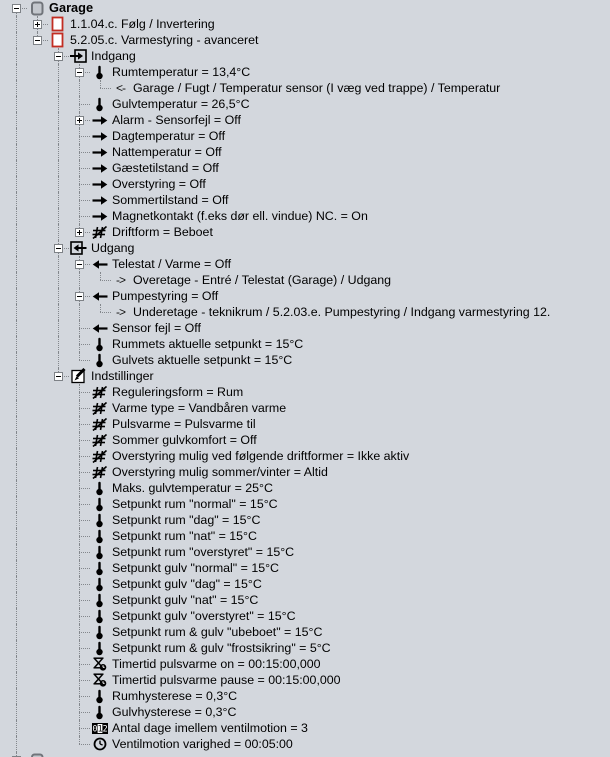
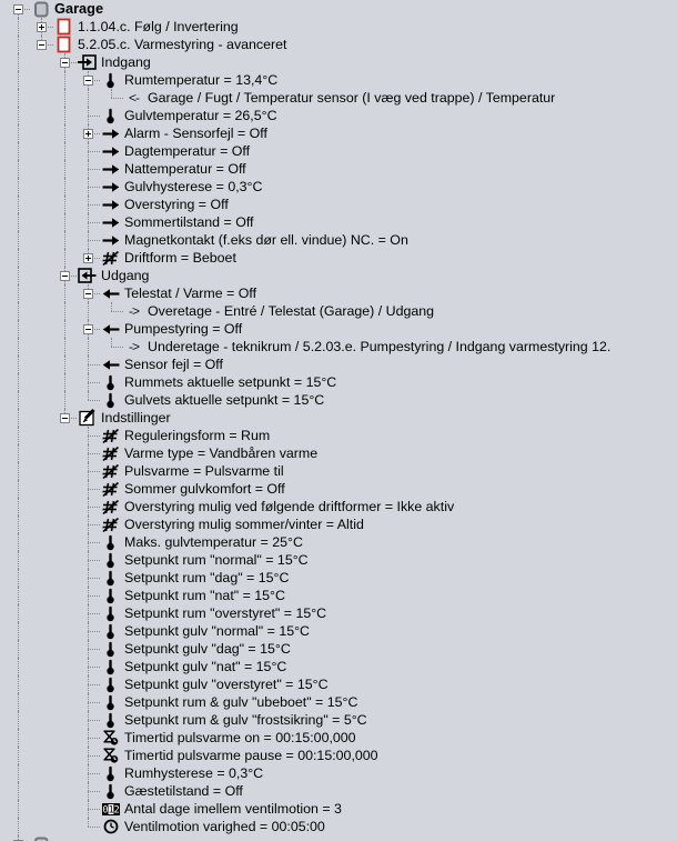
  Garage
  1.1.04.c. Følg / Invertering
  5.2.05.c. Varmestyring - avanceret
  Indgang
  Rumtemperatur = 13,4°C
  <-
  Garage / Fugt / Temperatur sensor (I væg ved trappe) / Temperatur
  Gulvtemperatur = 26,5°C
  Alarm - Sensorfejl = Off
  Dagtemperatur = Off
  Nattemperatur = Off
- Gæstetilstand = Off
+ Gulvhysterese = 0,3°C
  Overstyring = Off
  Sommertilstand = Off
  Magnetkontakt (f.eks dør ell. vindue) NC. = On
  Driftform = Beboet
  Udgang
  Telestat / Varme = Off
  ->
  Overetage - Entré / Telestat (Garage) / Udgang
  Pumpestyring = Off
  ->
  Underetage - teknikrum / 5.2.03.e. Pumpestyring / Indgang varmestyring 12.
  Sensor fejl = Off
  Rummets aktuelle setpunkt = 15°C
  Gulvets aktuelle setpunkt = 15°C
  Indstillinger
  Reguleringsform = Rum
  Varme type = Vandbåren varme
  Pulsvarme = Pulsvarme til
  Sommer gulvkomfort = Off
  Overstyring mulig ved følgende driftformer = Ikke aktiv
  Overstyring mulig sommer/vinter = Altid
  Maks. gulvtemperatur = 25°C
  Setpunkt rum "normal" = 15°C
  Setpunkt rum "dag" = 15°C
  Setpunkt rum "nat" = 15°C
  Setpunkt rum "overstyret" = 15°C
  Setpunkt gulv "normal" = 15°C
  Setpunkt gulv "dag" = 15°C
  Setpunkt gulv "nat" = 15°C
  Setpunkt gulv "overstyret" = 15°C
  Setpunkt rum & gulv "ubeboet" = 15°C
  Setpunkt rum & gulv "frostsikring" = 5°C
  Timertid pulsvarme on = 00:15:00,000
  Timertid pulsvarme pause = 00:15:00,000
  Rumhysterese = 0,3°C
- Gulvhysterese = 0,3°C
+ Gæstetilstand = Off
  0
  1
  2
  Antal dage imellem ventilmotion = 3
  Ventilmotion varighed = 00:05:00
